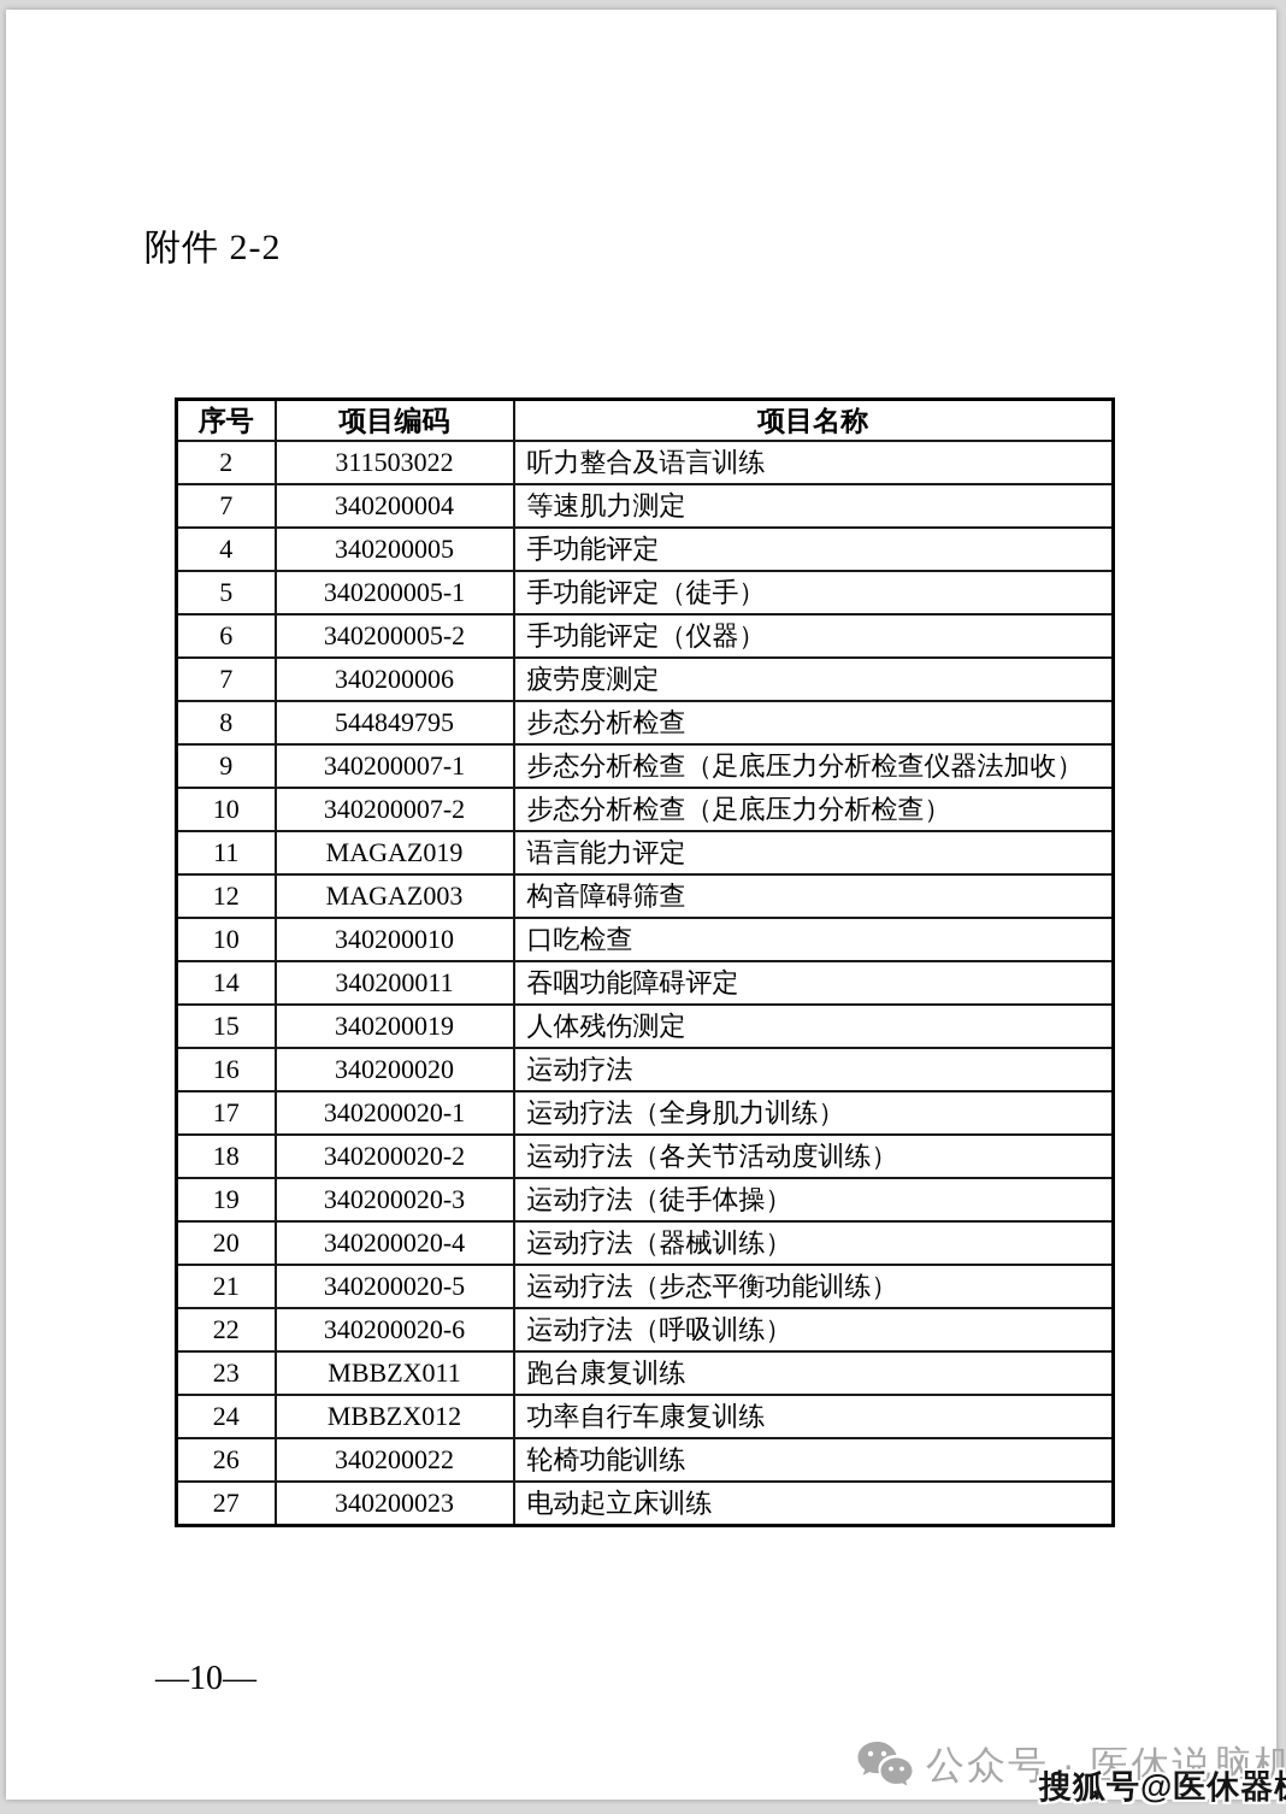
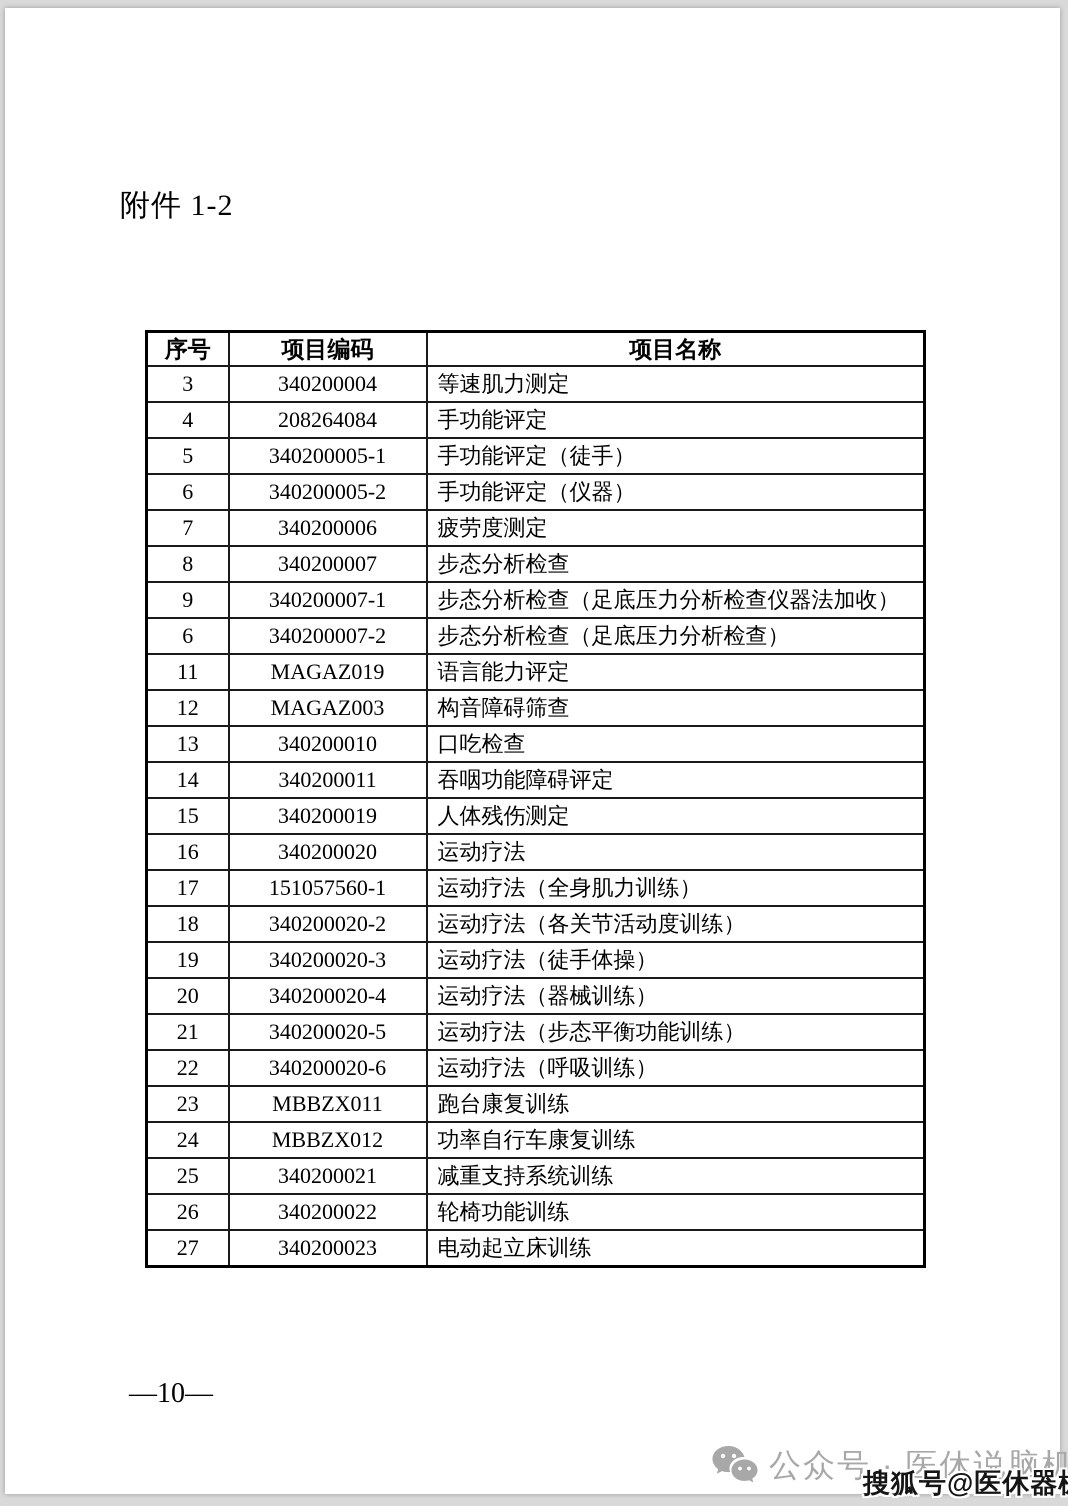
- 附件 2-2
+ 附件 1-2
  序号	项目编码	项目名称
- 2	311503022	听力整合及语言训练
- 7	340200004	等速肌力测定
+ 3	340200004	等速肌力测定
- 4	340200005	手功能评定
+ 4	208264084	手功能评定
  5	340200005-1	手功能评定（徒手）
  6	340200005-2	手功能评定（仪器）
  7	340200006	疲劳度测定
- 8	544849795	步态分析检查
+ 8	340200007	步态分析检查
  9	340200007-1	步态分析检查（足底压力分析检查仪器法加收）
- 10	340200007-2	步态分析检查（足底压力分析检查）
+ 6	340200007-2	步态分析检查（足底压力分析检查）
  11	MAGAZ019	语言能力评定
  12	MAGAZ003	构音障碍筛查
- 10	340200010	口吃检查
+ 13	340200010	口吃检查
  14	340200011	吞咽功能障碍评定
  15	340200019	人体残伤测定
  16	340200020	运动疗法
- 17	340200020-1	运动疗法（全身肌力训练）
+ 17	151057560-1	运动疗法（全身肌力训练）
  18	340200020-2	运动疗法（各关节活动度训练）
  19	340200020-3	运动疗法（徒手体操）
  20	340200020-4	运动疗法（器械训练）
  21	340200020-5	运动疗法（步态平衡功能训练）
  22	340200020-6	运动疗法（呼吸训练）
  23	MBBZX011	跑台康复训练
  24	MBBZX012	功率自行车康复训练
+ 25	340200021	减重支持系统训练
  26	340200022	轮椅功能训练
  27	340200023	电动起立床训练
  —10—
  公众号 · 医休说脑机
  搜狐号@医休器
